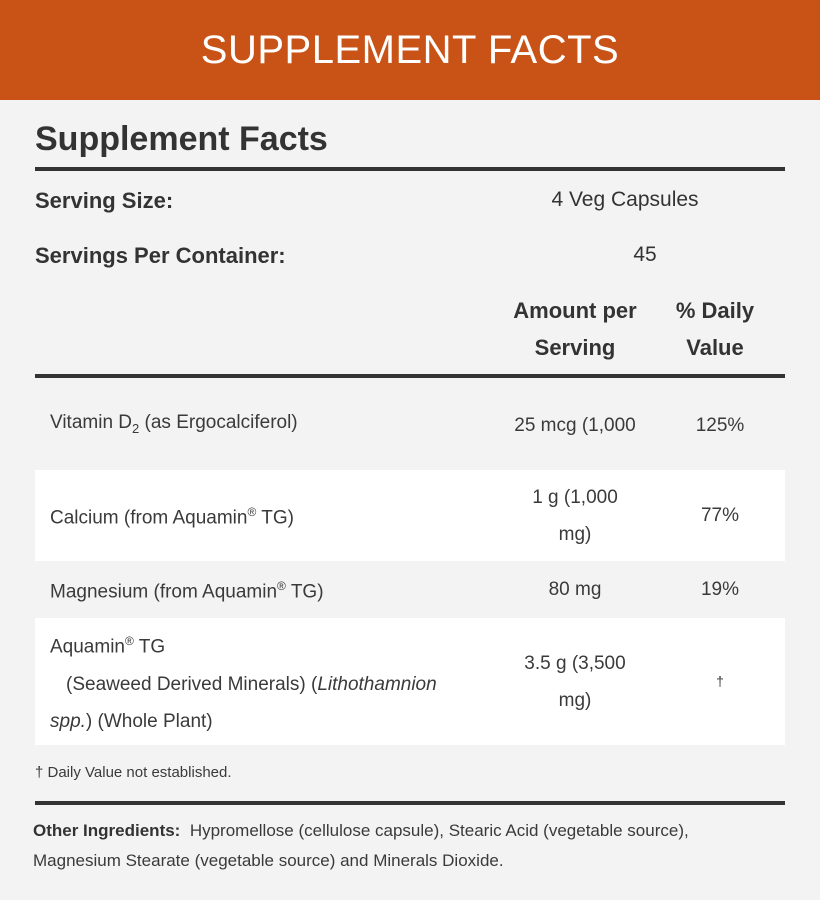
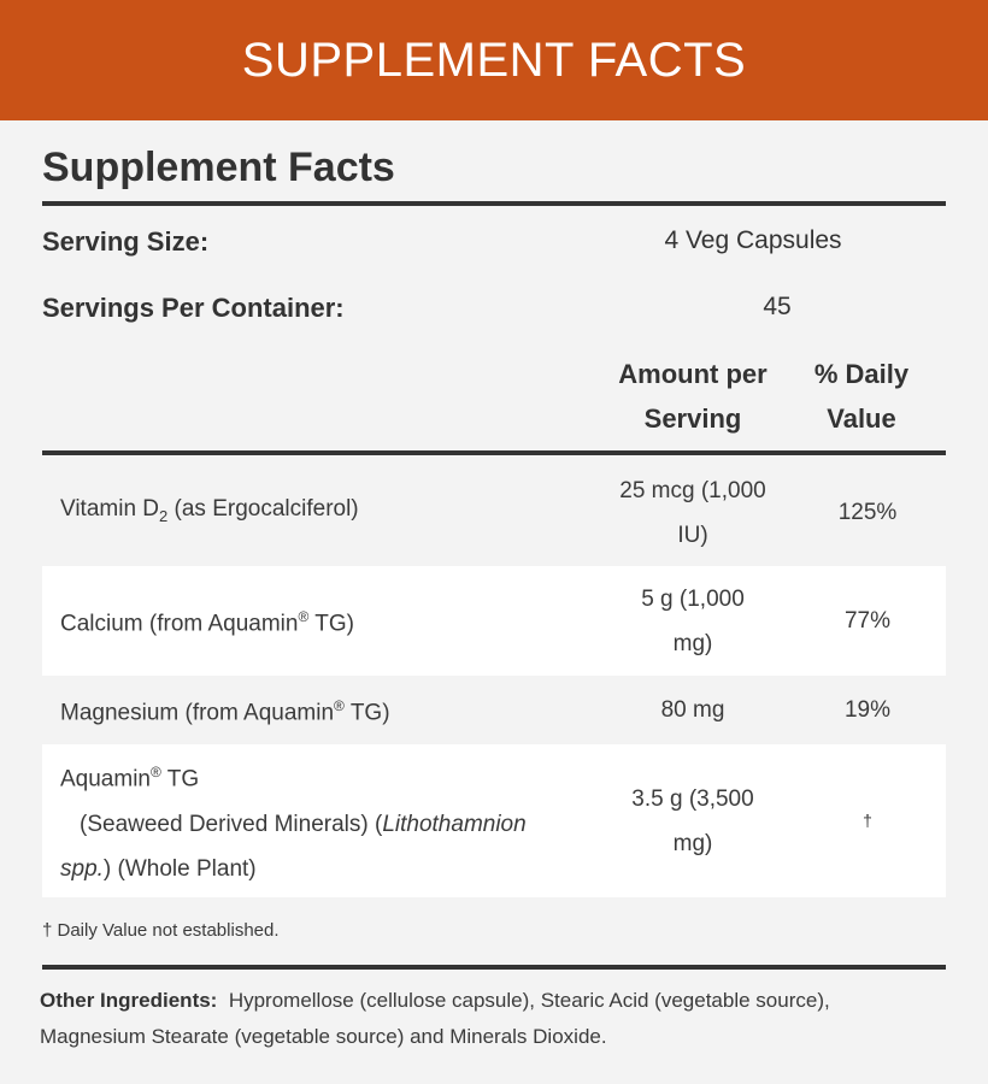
  SUPPLEMENT FACTS
  Supplement Facts
  Serving Size:
  4 Veg Capsules
  Servings Per Container:
  45
  Amount per
  Serving
  % Daily
  Value
  Vitamin D2 (as Ergocalciferol)
  25 mcg (1,000
+ IU)
  125%
  Calcium (from Aquamin® TG)
- 1 g (1,000
+ 5 g (1,000
  mg)
  77%
  Magnesium (from Aquamin® TG)
  80 mg
  19%
  Aquamin® TG
  (Seaweed Derived Minerals) (Lithothamnion
  spp.) (Whole Plant)
  3.5 g (3,500
  mg)
  †
  † Daily Value not established.
  Other Ingredients: Hypromellose (cellulose capsule), Stearic Acid (vegetable source), Magnesium Stearate (vegetable source) and Minerals Dioxide.
